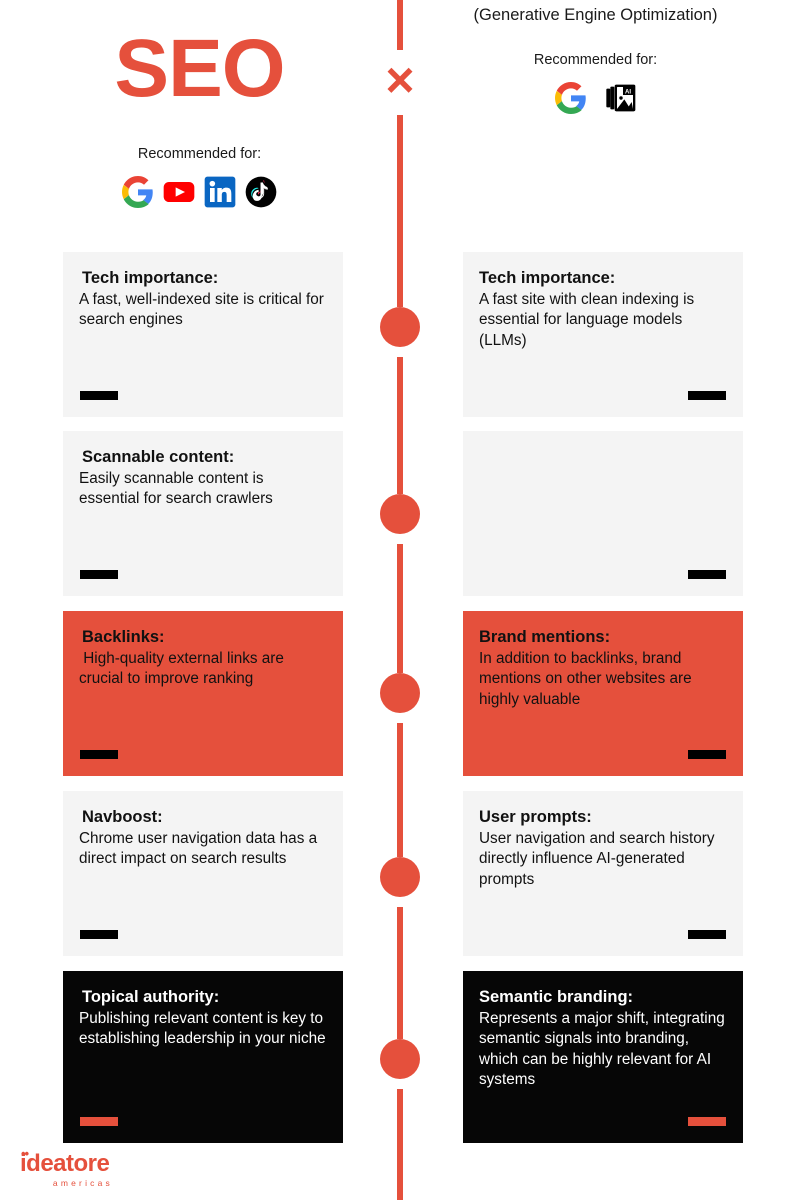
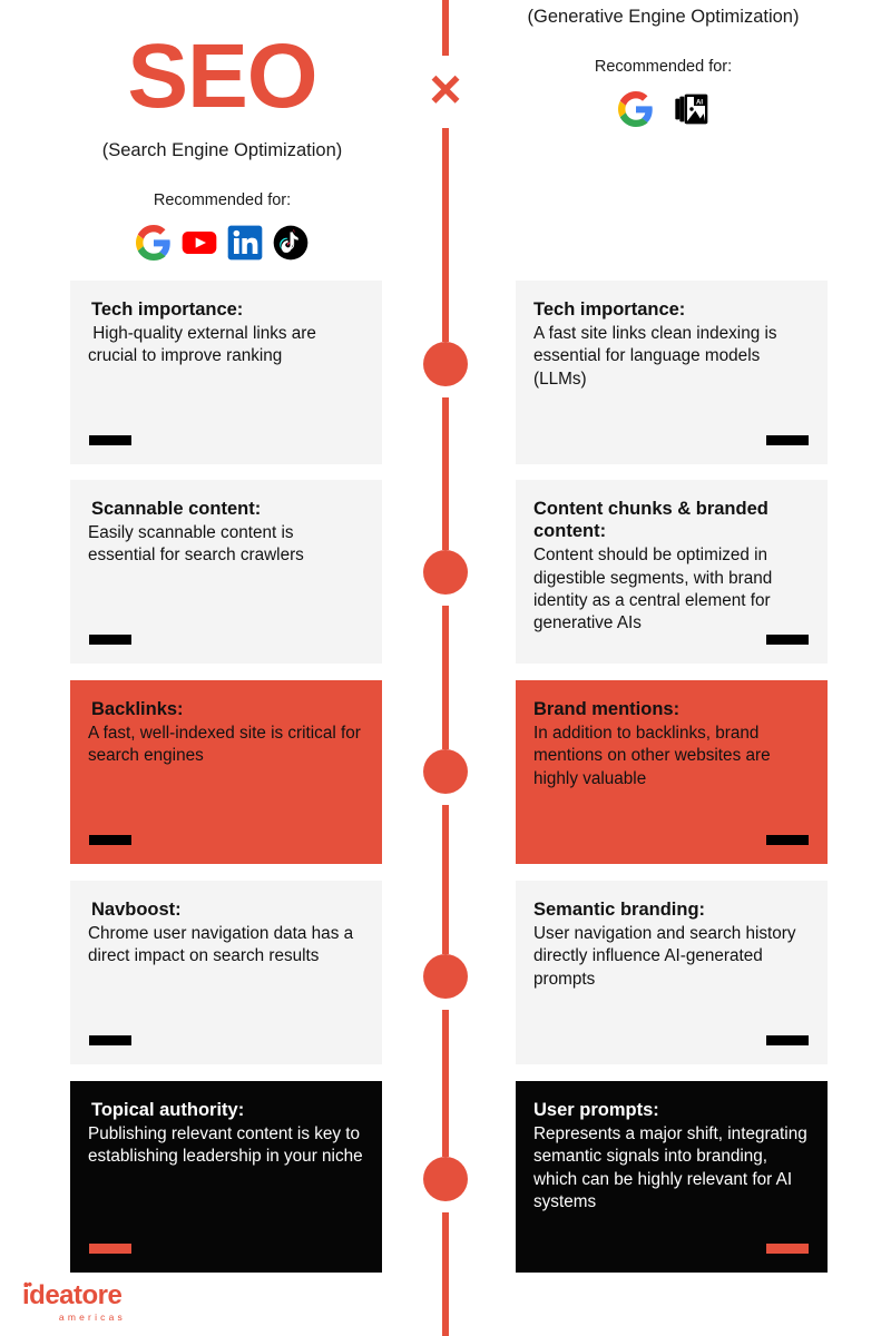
  SEO
+ (Search Engine Optimization)
  Recommended for:
  ×
  (Generative Engine Optimization)
  Recommended for:
  Tech importance:
- A fast, well-indexed site is critical for search engines
+ High-quality external links are crucial to improve ranking
  Tech importance:
- A fast site with clean indexing is essential for language models (LLMs)
+ A fast site links clean indexing is essential for language models (LLMs)
  Scannable content:
  Easily scannable content is essential for search crawlers
+ Content chunks & branded content:
+ Content should be optimized in digestible segments, with brand identity as a central element for generative AIs
  Backlinks:
- High-quality external links are crucial to improve ranking
+ A fast, well-indexed site is critical for search engines
  Brand mentions:
  In addition to backlinks, brand mentions on other websites are highly valuable
  Navboost:
  Chrome user navigation data has a direct impact on search results
- User prompts:
+ Semantic branding:
  User navigation and search history directly influence AI-generated prompts
  Topical authority:
  Publishing relevant content is key to establishing leadership in your niche
- Semantic branding:
+ User prompts:
  Represents a major shift, integrating semantic signals into branding, which can be highly relevant for AI systems
  ••
  ideatore
  americas
